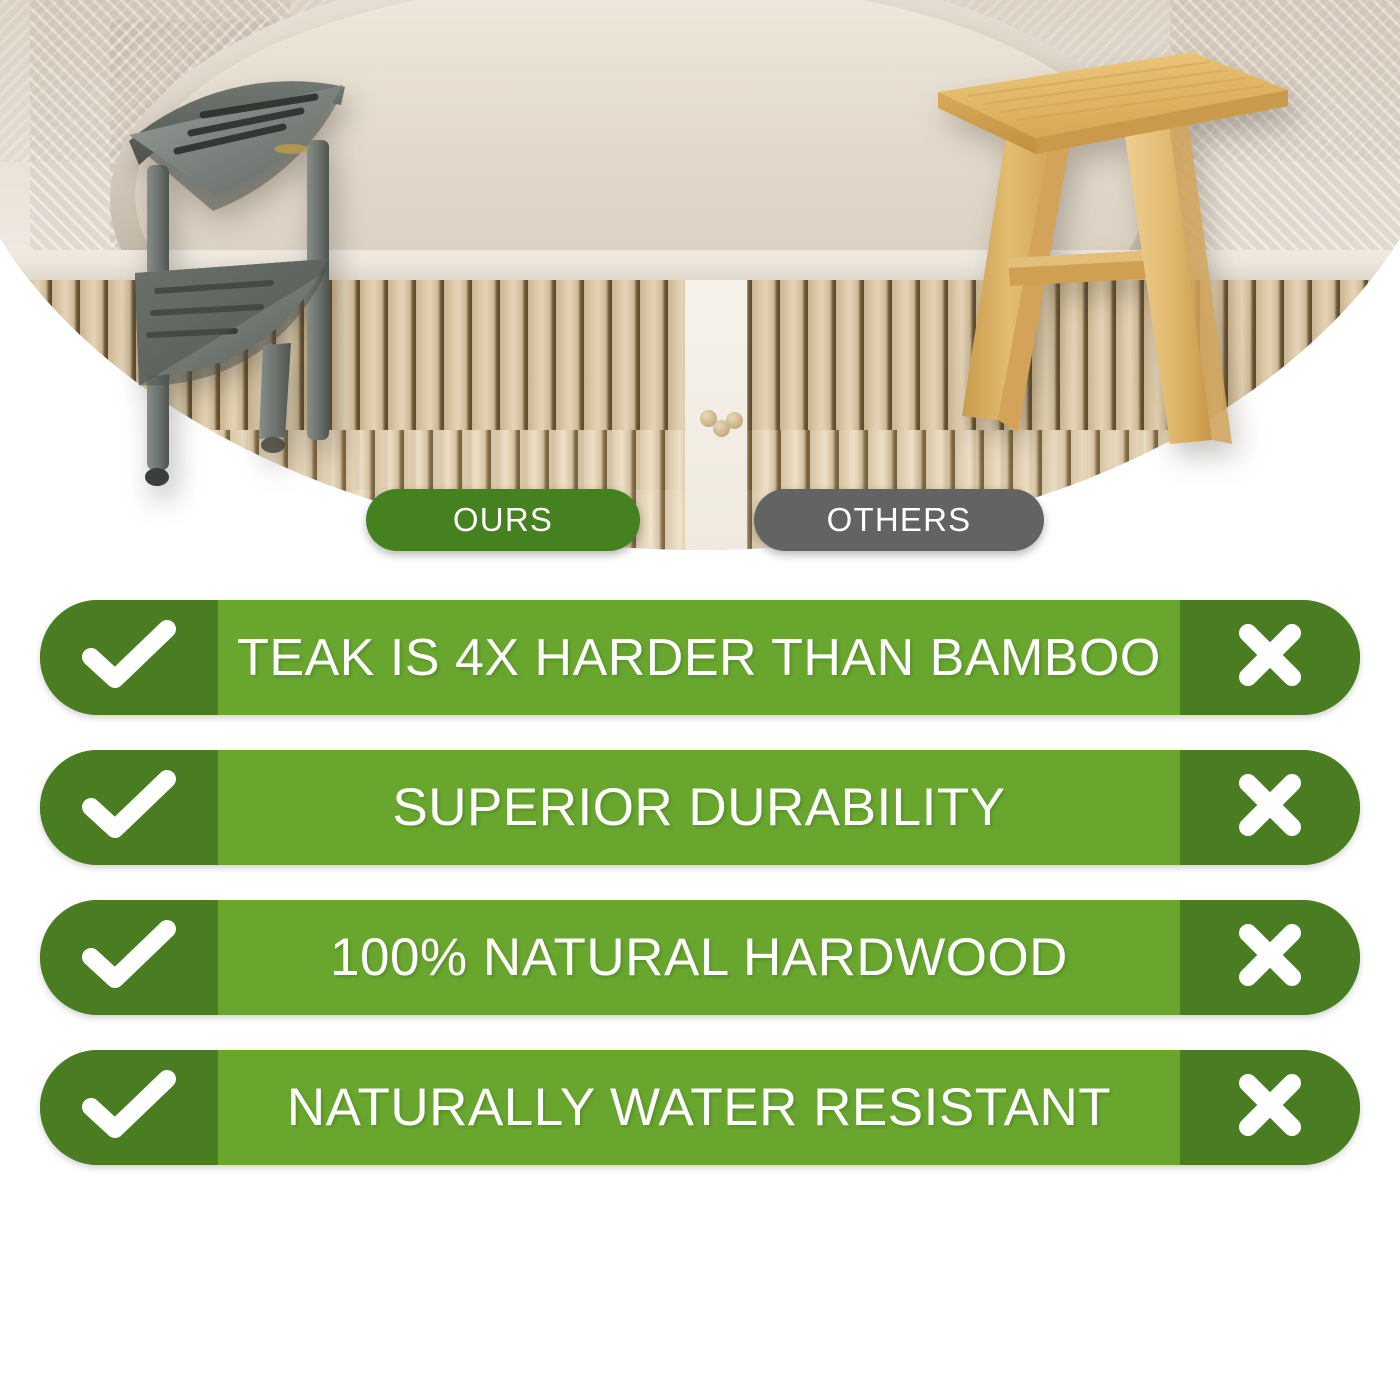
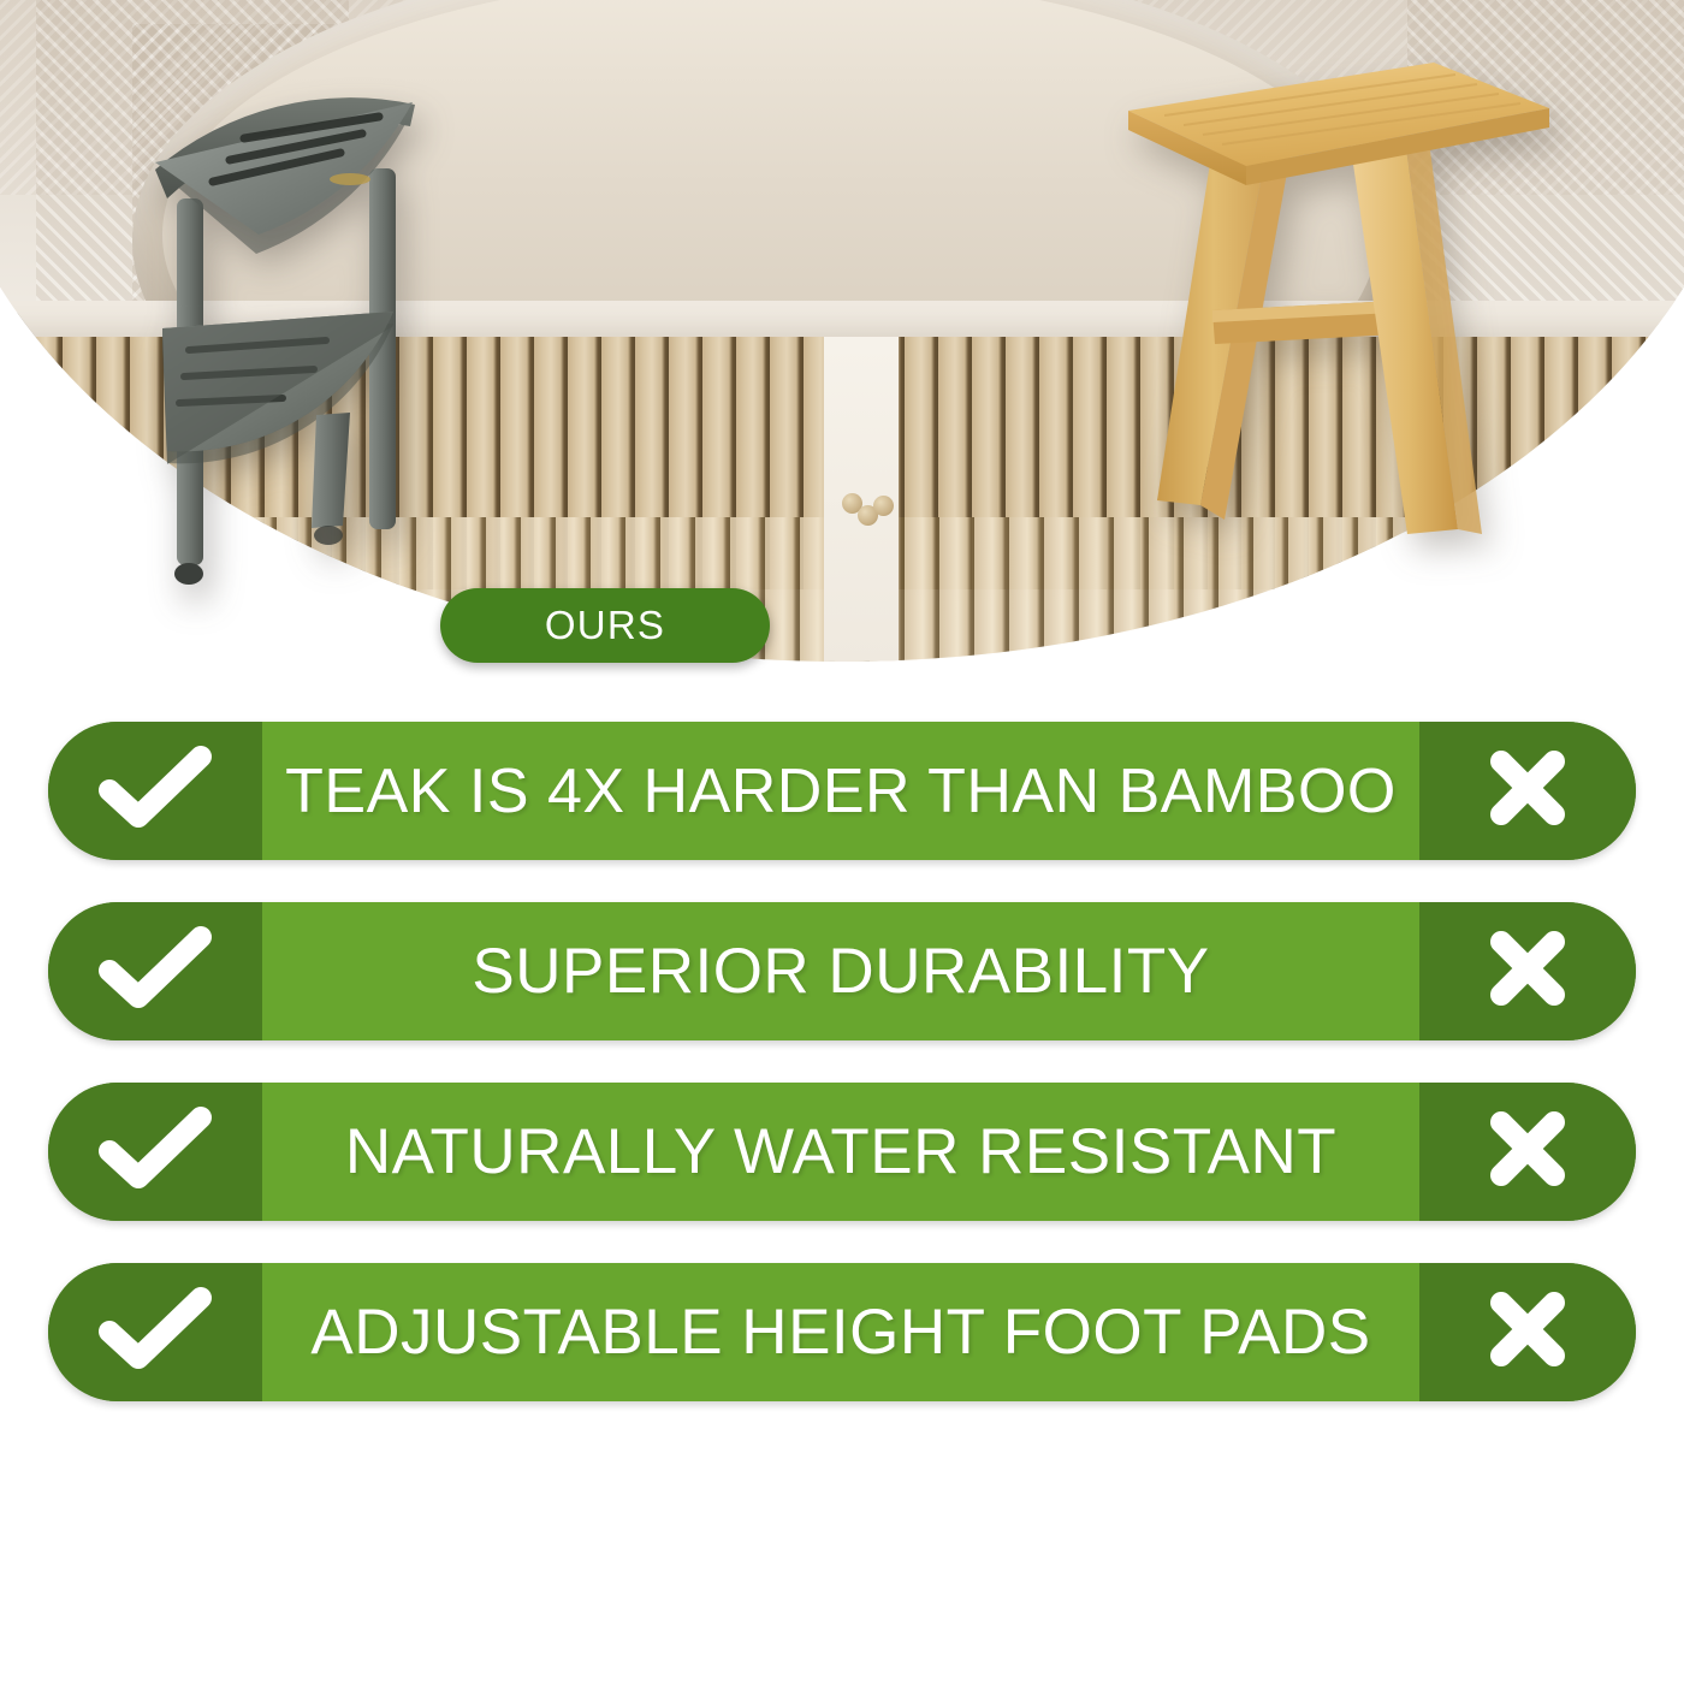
  OURS
- OTHERS
  TEAK IS 4X HARDER THAN BAMBOO
  SUPERIOR DURABILITY
- 100% NATURAL HARDWOOD
  NATURALLY WATER RESISTANT
+ ADJUSTABLE HEIGHT FOOT PADS
